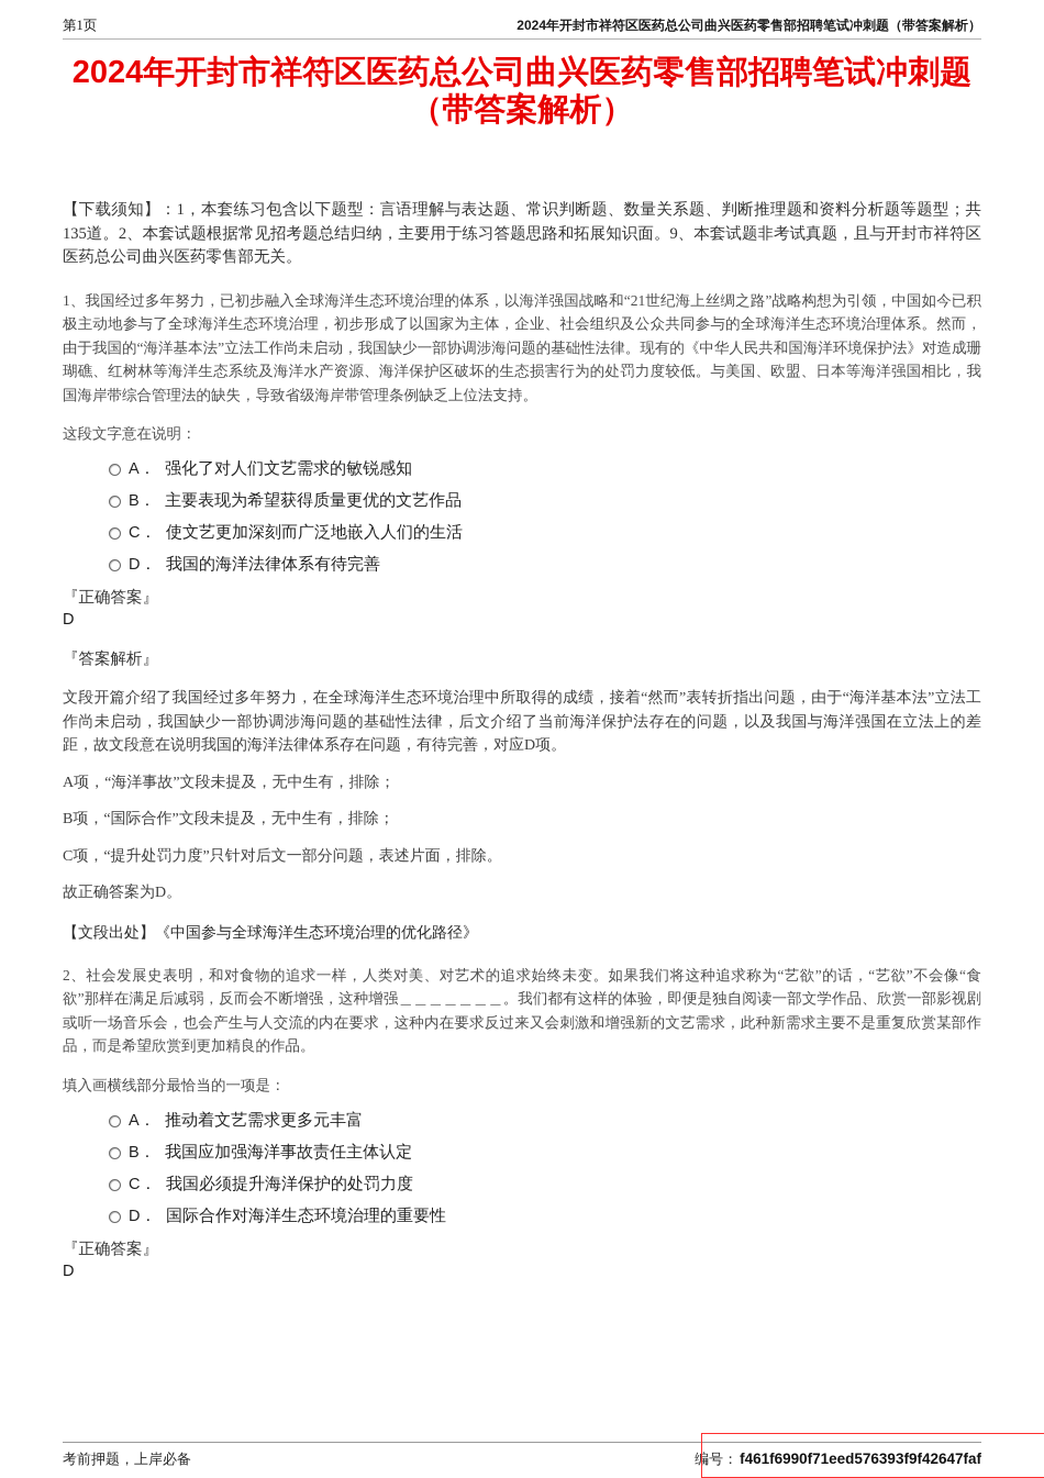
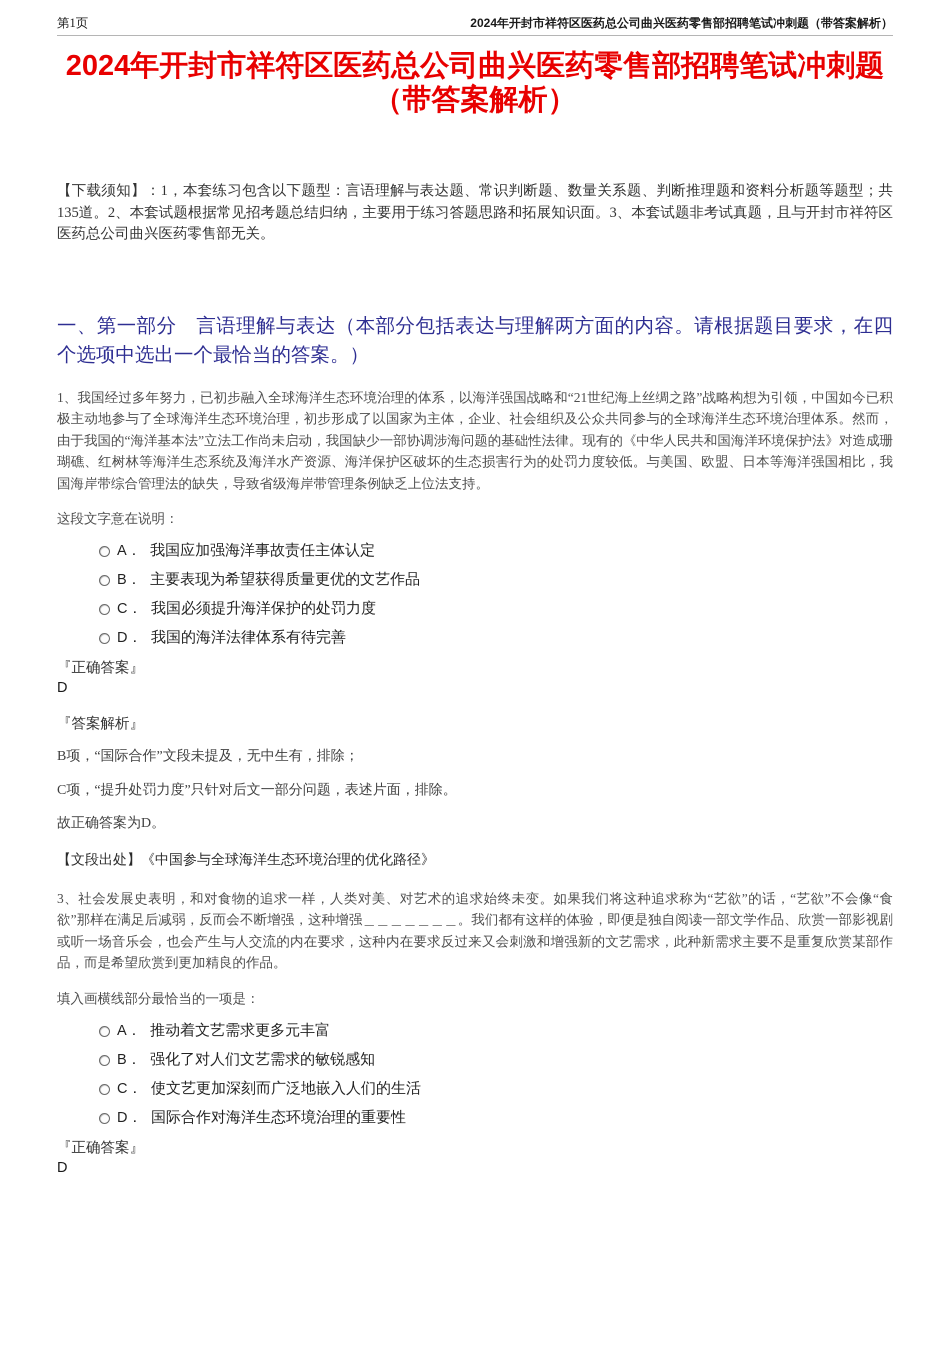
  第1页
  2024年开封市祥符区医药总公司曲兴医药零售部招聘笔试冲刺题（带答案解析）
  2024年开封市祥符区医药总公司曲兴医药零售部招聘笔试冲刺题（带答案解析）
- 【下载须知】：1，本套练习包含以下题型：言语理解与表达题、常识判断题、数量关系题、判断推理题和资料分析题等题型；共135道。2、本套试题根据常见招考题总结归纳，主要用于练习答题思路和拓展知识面。9、本套试题非考试真题，且与开封市祥符区医药总公司曲兴医药零售部无关。
+ 【下载须知】：1，本套练习包含以下题型：言语理解与表达题、常识判断题、数量关系题、判断推理题和资料分析题等题型；共135道。2、本套试题根据常见招考题总结归纳，主要用于练习答题思路和拓展知识面。3、本套试题非考试真题，且与开封市祥符区医药总公司曲兴医药零售部无关。
+ 一、第一部分 言语理解与表达（本部分包括表达与理解两方面的内容。请根据题目要求，在四个选项中选出一个最恰当的答案。）
  1、我国经过多年努力，已初步融入全球海洋生态环境治理的体系，以海洋强国战略和“21世纪海上丝绸之路”战略构想为引领，中国如今已积极主动地参与了全球海洋生态环境治理，初步形成了以国家为主体，企业、社会组织及公众共同参与的全球海洋生态环境治理体系。然而，由于我国的“海洋基本法”立法工作尚未启动，我国缺少一部协调涉海问题的基础性法律。现有的《中华人民共和国海洋环境保护法》对造成珊瑚礁、红树林等海洋生态系统及海洋水产资源、海洋保护区破坏的生态损害行为的处罚力度较低。与美国、欧盟、日本等海洋强国相比，我国海岸带综合管理法的缺失，导致省级海岸带管理条例缺乏上位法支持。
  这段文字意在说明：
  A．
- 强化了对人们文艺需求的敏锐感知
+ 我国应加强海洋事故责任主体认定
  B．
  主要表现为希望获得质量更优的文艺作品
  C．
- 使文艺更加深刻而广泛地嵌入人们的生活
+ 我国必须提升海洋保护的处罚力度
  D．
  我国的海洋法律体系有待完善
  『正确答案』
  D
  『答案解析』
- 文段开篇介绍了我国经过多年努力，在全球海洋生态环境治理中所取得的成绩，接着“然而”表转折指出问题，由于“海洋基本法”立法工作尚未启动，我国缺少一部协调涉海问题的基础性法律，后文介绍了当前海洋保护法存在的问题，以及我国与海洋强国在立法上的差距，故文段意在说明我国的海洋法律体系存在问题，有待完善，对应D项。
- A项，“海洋事故”文段未提及，无中生有，排除；
  B项，“国际合作”文段未提及，无中生有，排除；
  C项，“提升处罚力度”只针对后文一部分问题，表述片面，排除。
  故正确答案为D。
  【文段出处】《中国参与全球海洋生态环境治理的优化路径》
- 2、社会发展史表明，和对食物的追求一样，人类对美、对艺术的追求始终未变。如果我们将这种追求称为“艺欲”的话，“艺欲”不会像“食欲”那样在满足后减弱，反而会不断增强，这种增强＿＿＿＿＿＿＿。我们都有这样的体验，即便是独自阅读一部文学作品、欣赏一部影视剧或听一场音乐会，也会产生与人交流的内在要求，这种内在要求反过来又会刺激和增强新的文艺需求，此种新需求主要不是重复欣赏某部作品，而是希望欣赏到更加精良的作品。
+ 3、社会发展史表明，和对食物的追求一样，人类对美、对艺术的追求始终未变。如果我们将这种追求称为“艺欲”的话，“艺欲”不会像“食欲”那样在满足后减弱，反而会不断增强，这种增强＿＿＿＿＿＿＿。我们都有这样的体验，即便是独自阅读一部文学作品、欣赏一部影视剧或听一场音乐会，也会产生与人交流的内在要求，这种内在要求反过来又会刺激和增强新的文艺需求，此种新需求主要不是重复欣赏某部作品，而是希望欣赏到更加精良的作品。
  填入画横线部分最恰当的一项是：
  A．
  推动着文艺需求更多元丰富
  B．
- 我国应加强海洋事故责任主体认定
+ 强化了对人们文艺需求的敏锐感知
  C．
- 我国必须提升海洋保护的处罚力度
+ 使文艺更加深刻而广泛地嵌入人们的生活
  D．
  国际合作对海洋生态环境治理的重要性
  『正确答案』
  D
- 考前押题，上岸必备
- 编号：
- f461f6990f71eed576393f9f42647faf
